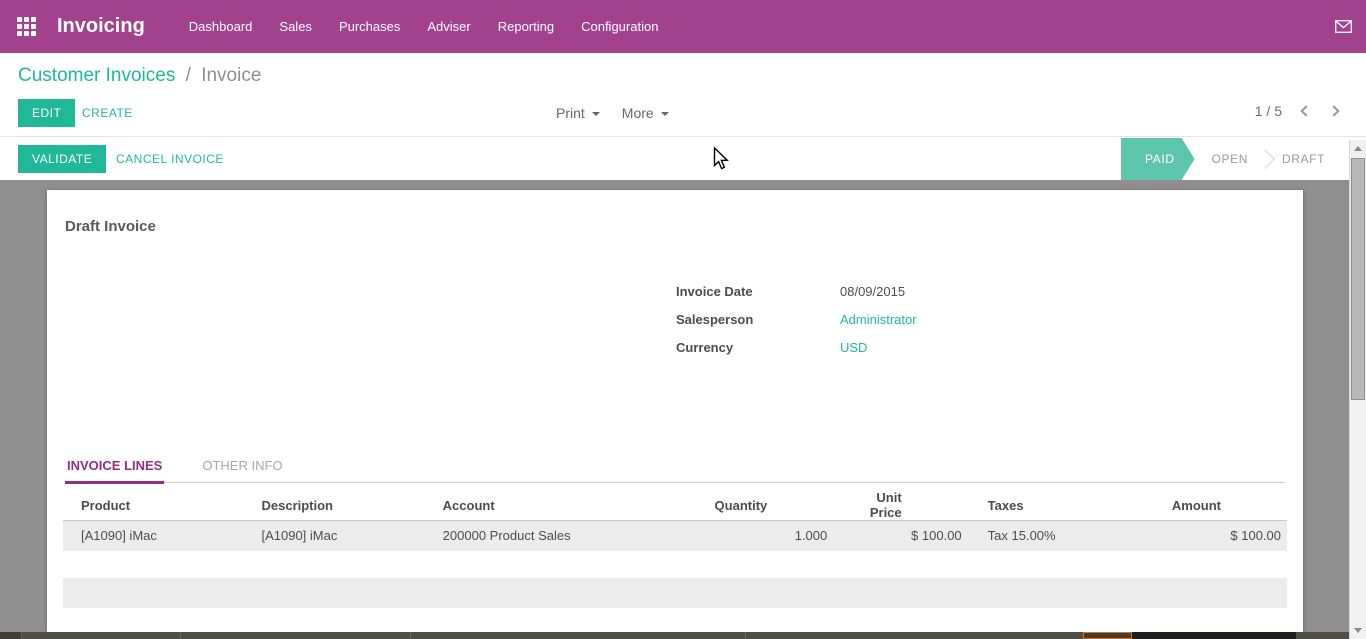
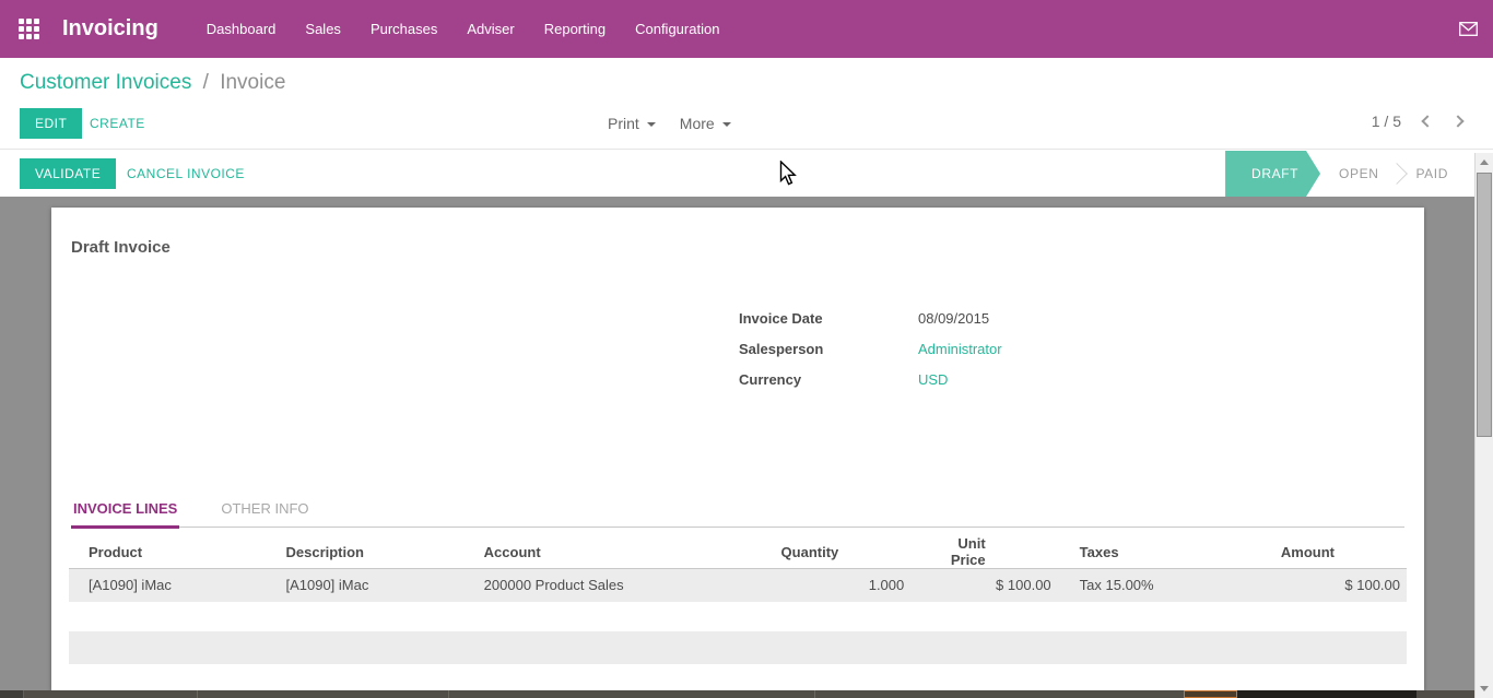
  Invoicing
  Dashboard
  Sales
  Purchases
  Adviser
  Reporting
  Configuration
  Customer Invoices / Invoice
  EDIT
  CREATE
  Print
  More
  1 / 5
  VALIDATE
  CANCEL INVOICE
- PAID
+ DRAFT
  OPEN
- DRAFT
+ PAID
  Draft Invoice
  Invoice Date
  08/09/2015
  Salesperson
  Administrator
  Currency
  USD
  INVOICE LINES
  OTHER INFO
  Product	Description	Account	Quantity	Unit Price	Taxes	Amount
  [A1090] iMac	[A1090] iMac	200000 Product Sales	1.000	$ 100.00	Tax 15.00%	$ 100.00
